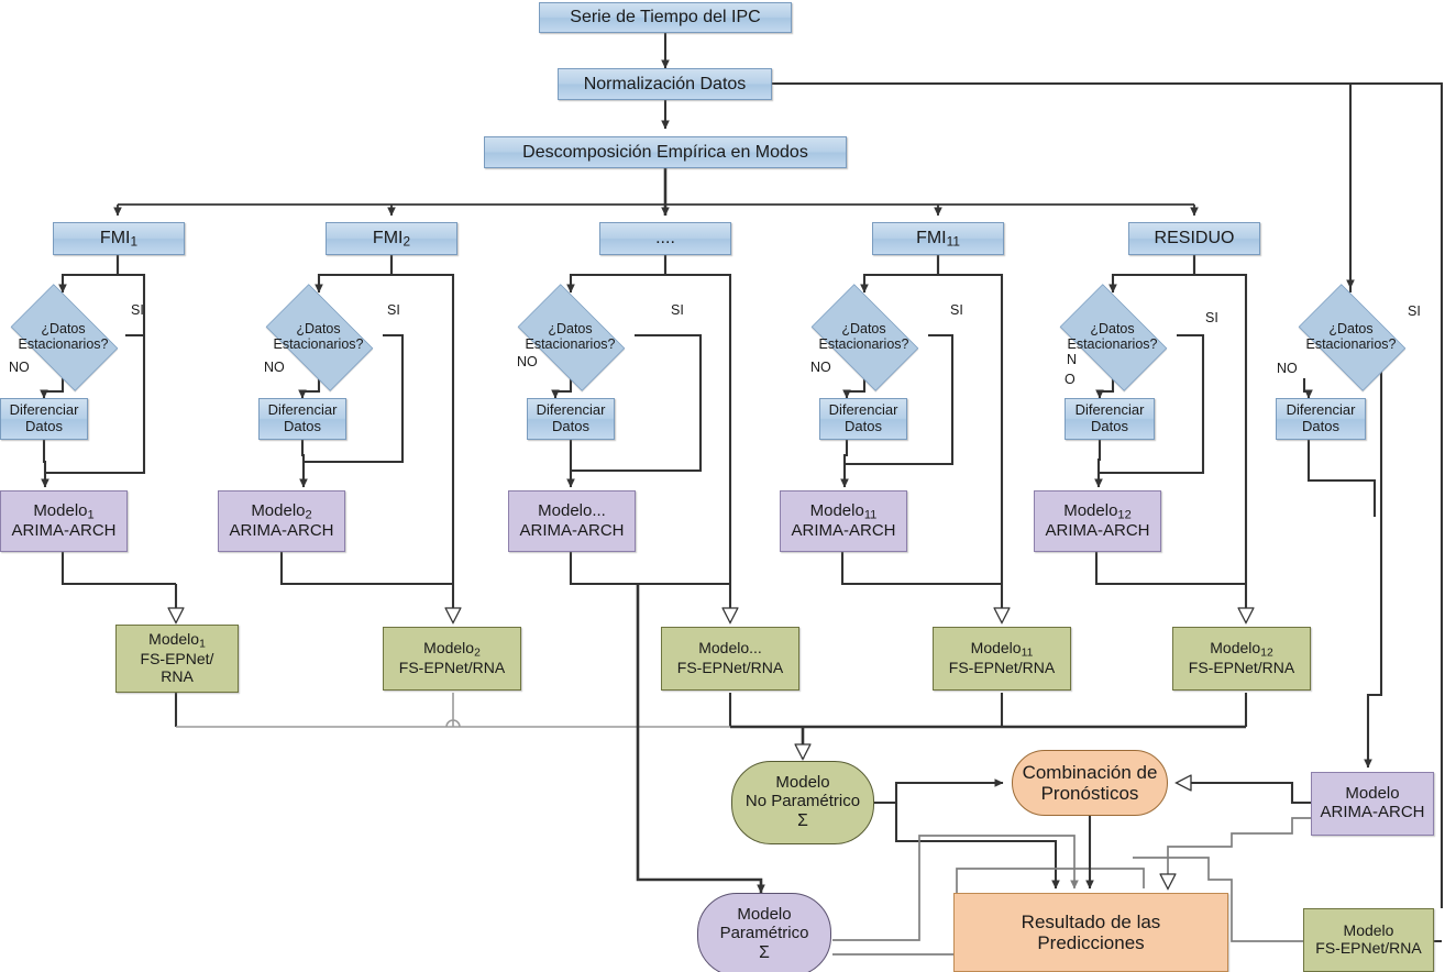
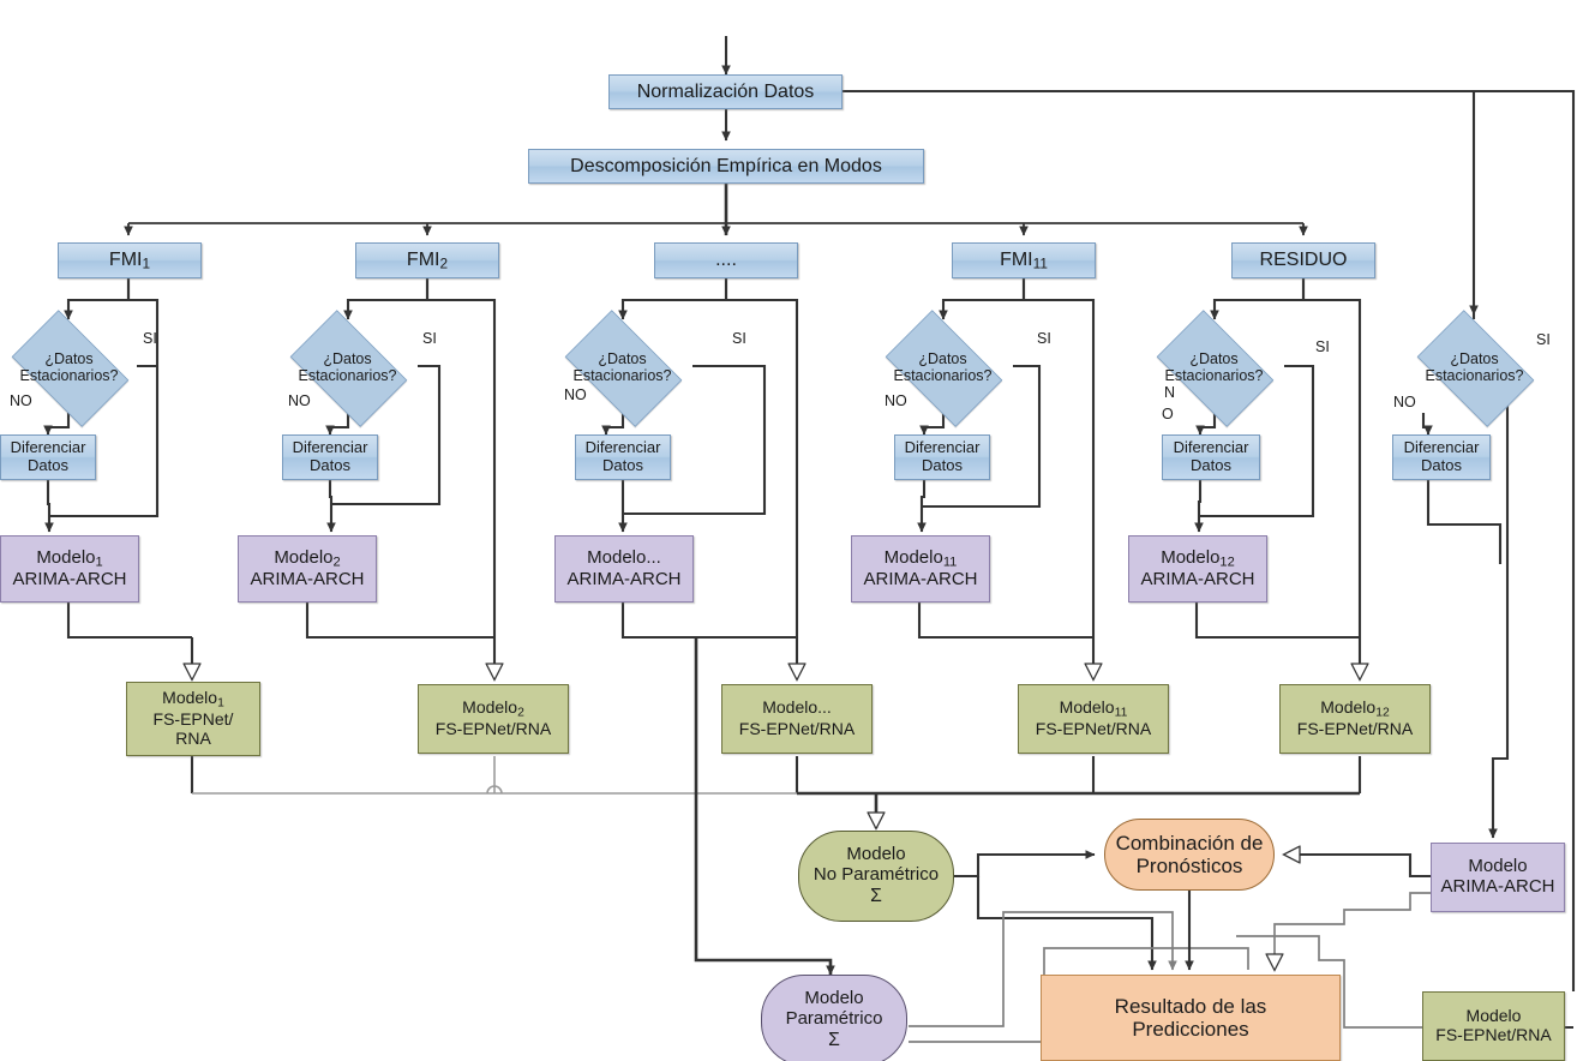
- Serie de Tiempo del IPC
  Normalización Datos
  Descomposición Empírica en Modos
  FMI1
  FMI2
  ....
  FMI11
  RESIDUO
  ¿Datos
  Estacionarios?
  ¿Datos
  Estacionarios?
  ¿Datos
  Estacionarios?
  ¿Datos
  Estacionarios?
  ¿Datos
  Estacionarios?
  ¿Datos
  Estacionarios?
  SI
  SI
  SI
  SI
  SI
  SI
  NO
  NO
  NO
  NO
  N
  O
  NO
  Diferenciar
  Datos
  Diferenciar
  Datos
  Diferenciar
  Datos
  Diferenciar
  Datos
  Diferenciar
  Datos
  Diferenciar
  Datos
  Modelo1
  ARIMA-ARCH
  Modelo2
  ARIMA-ARCH
  Modelo...
  ARIMA-ARCH
  Modelo11
  ARIMA-ARCH
  Modelo12
  ARIMA-ARCH
  Modelo1
  FS-EPNet/
  RNA
  Modelo2
  FS-EPNet/RNA
  Modelo...
  FS-EPNet/RNA
  Modelo11
  FS-EPNet/RNA
  Modelo12
  FS-EPNet/RNA
  Modelo
  No Paramétrico
  Σ
  Modelo
  Paramétrico
  Σ
  Combinación de
  Pronósticos
  Resultado de las
  Predicciones
  Modelo
  ARIMA-ARCH
  Modelo
  FS-EPNet/RNA
